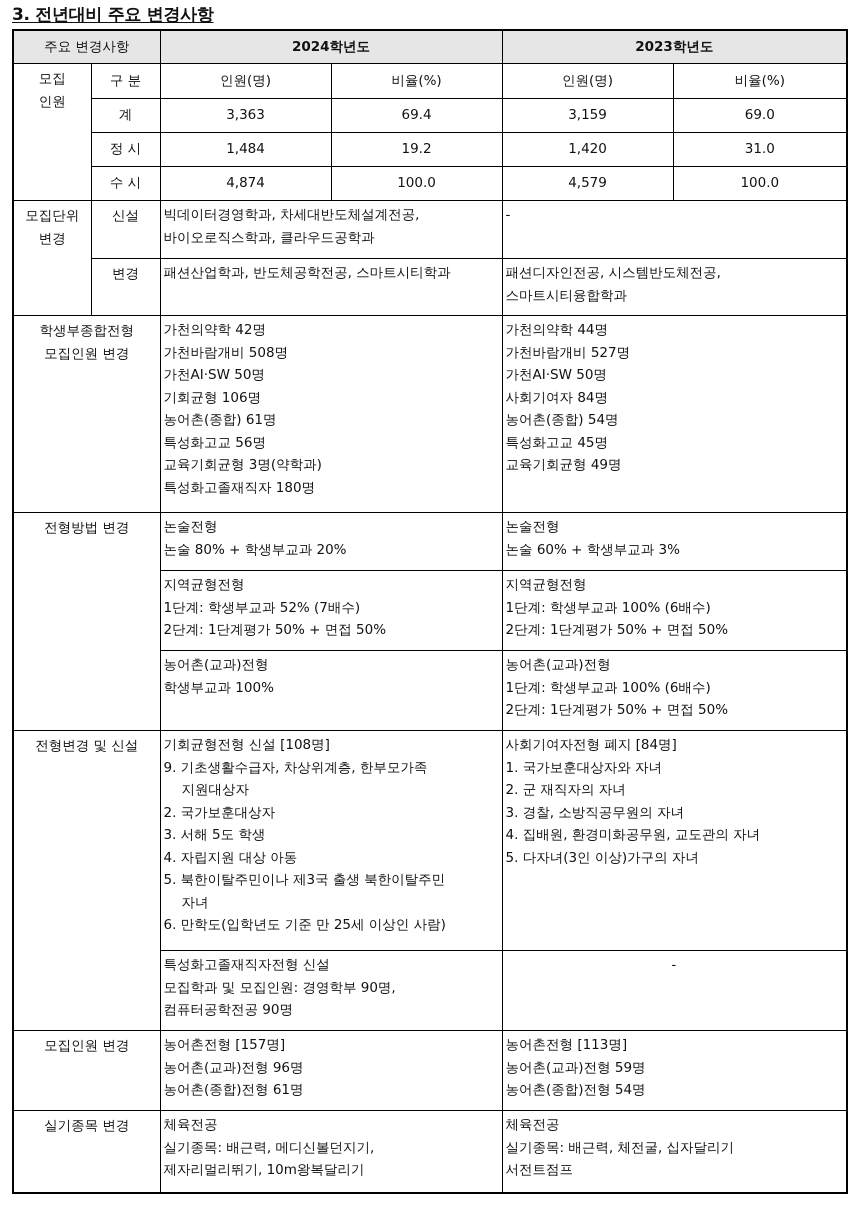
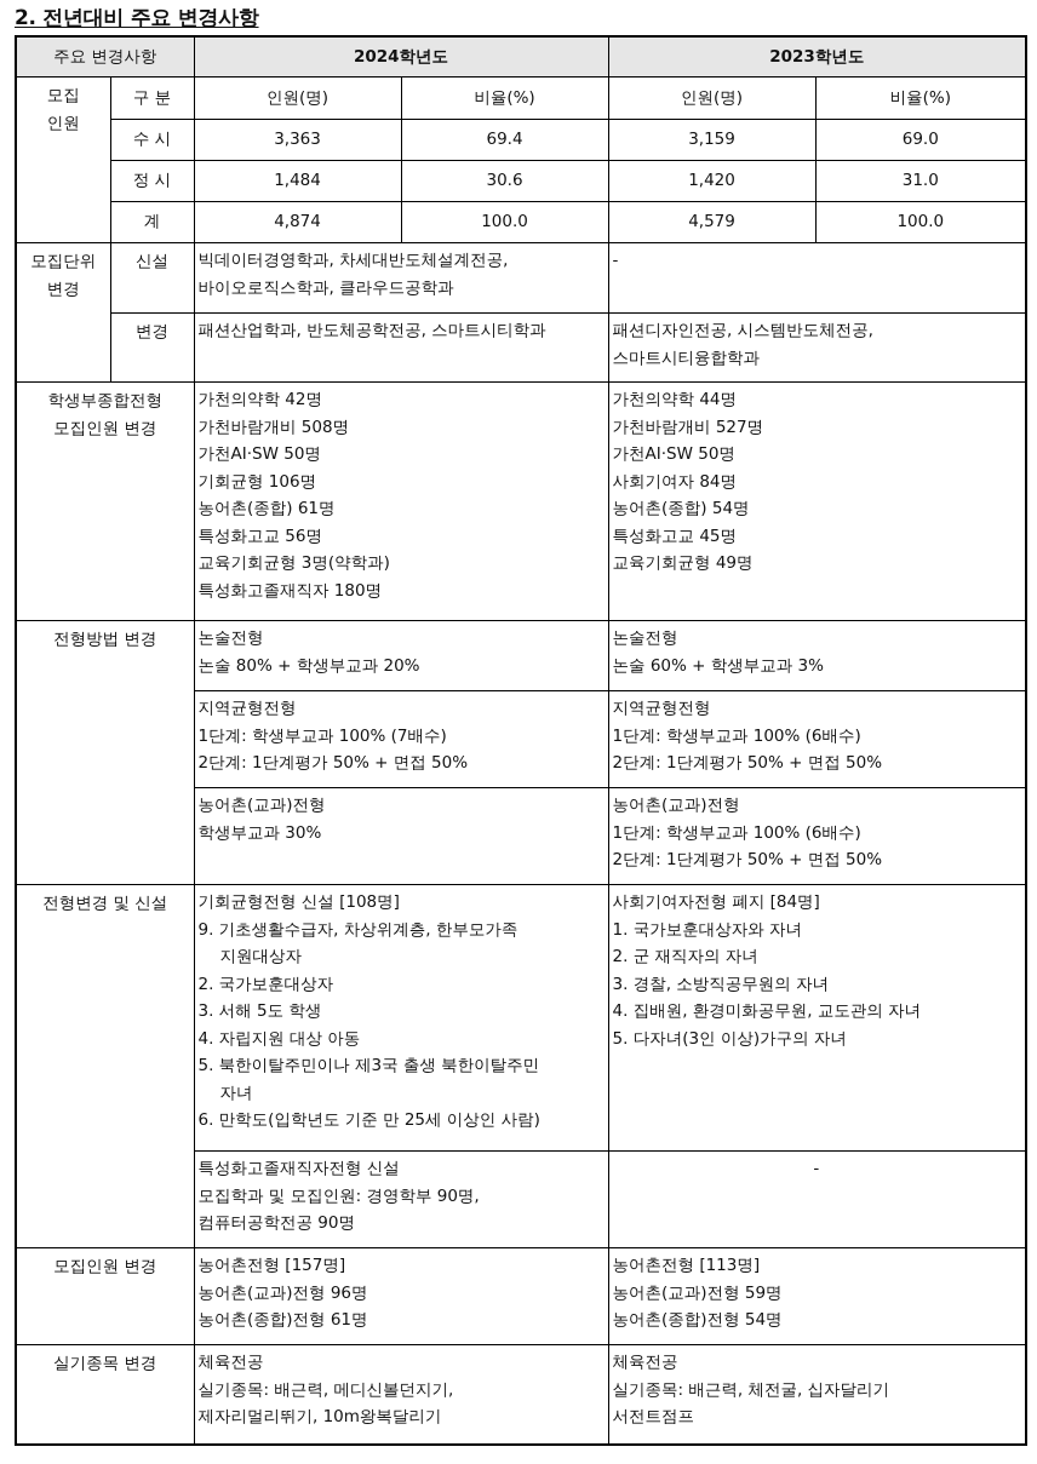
- 3. 전년대비 주요 변경사항
+ 2. 전년대비 주요 변경사항
  주요 변경사항	2024학년도	2023학년도
  모집 인원	구 분	인원(명)	비율(%)	인원(명)	비율(%)
- 계	3,363	69.4	3,159	69.0
+ 수 시	3,363	69.4	3,159	69.0
- 정 시	1,484	19.2	1,420	31.0
+ 정 시	1,484	30.6	1,420	31.0
- 수 시	4,874	100.0	4,579	100.0
+ 계	4,874	100.0	4,579	100.0
  모집단위 변경	신설	빅데이터경영학과, 차세대반도체설계전공, 바이오로직스학과, 클라우드공학과	-
  변경	패션산업학과, 반도체공학전공, 스마트시티학과	패션디자인전공, 시스템반도체전공, 스마트시티융합학과
  학생부종합전형 모집인원 변경	가천의약학 42명 가천바람개비 508명 가천AI·SW 50명 기회균형 106명 농어촌(종합) 61명 특성화고교 56명 교육기회균형 3명(약학과) 특성화고졸재직자 180명	가천의약학 44명 가천바람개비 527명 가천AI·SW 50명 사회기여자 84명 농어촌(종합) 54명 특성화고교 45명 교육기회균형 49명
  전형방법 변경	논술전형 논술 80% + 학생부교과 20%	논술전형 논술 60% + 학생부교과 3%
- 지역균형전형 1단계: 학생부교과 52% (7배수) 2단계: 1단계평가 50% + 면접 50%	지역균형전형 1단계: 학생부교과 100% (6배수) 2단계: 1단계평가 50% + 면접 50%
+ 지역균형전형 1단계: 학생부교과 100% (7배수) 2단계: 1단계평가 50% + 면접 50%	지역균형전형 1단계: 학생부교과 100% (6배수) 2단계: 1단계평가 50% + 면접 50%
- 농어촌(교과)전형 학생부교과 100%	농어촌(교과)전형 1단계: 학생부교과 100% (6배수) 2단계: 1단계평가 50% + 면접 50%
+ 농어촌(교과)전형 학생부교과 30%	농어촌(교과)전형 1단계: 학생부교과 100% (6배수) 2단계: 1단계평가 50% + 면접 50%
  전형변경 및 신설	기회균형전형 신설 [108명] 9. 기초생활수급자, 차상위계층, 한부모가족 지원대상자 2. 국가보훈대상자 3. 서해 5도 학생 4. 자립지원 대상 아동 5. 북한이탈주민이나 제3국 출생 북한이탈주민 자녀 6. 만학도(입학년도 기준 만 25세 이상인 사람)	사회기여자전형 폐지 [84명] 1. 국가보훈대상자와 자녀 2. 군 재직자의 자녀 3. 경찰, 소방직공무원의 자녀 4. 집배원, 환경미화공무원, 교도관의 자녀 5. 다자녀(3인 이상)가구의 자녀
  특성화고졸재직자전형 신설 모집학과 및 모집인원: 경영학부 90명, 컴퓨터공학전공 90명	-
  모집인원 변경	농어촌전형 [157명] 농어촌(교과)전형 96명 농어촌(종합)전형 61명	농어촌전형 [113명] 농어촌(교과)전형 59명 농어촌(종합)전형 54명
  실기종목 변경	체육전공 실기종목: 배근력, 메디신볼던지기, 제자리멀리뛰기, 10m왕복달리기	체육전공 실기종목: 배근력, 체전굴, 십자달리기 서전트점프
